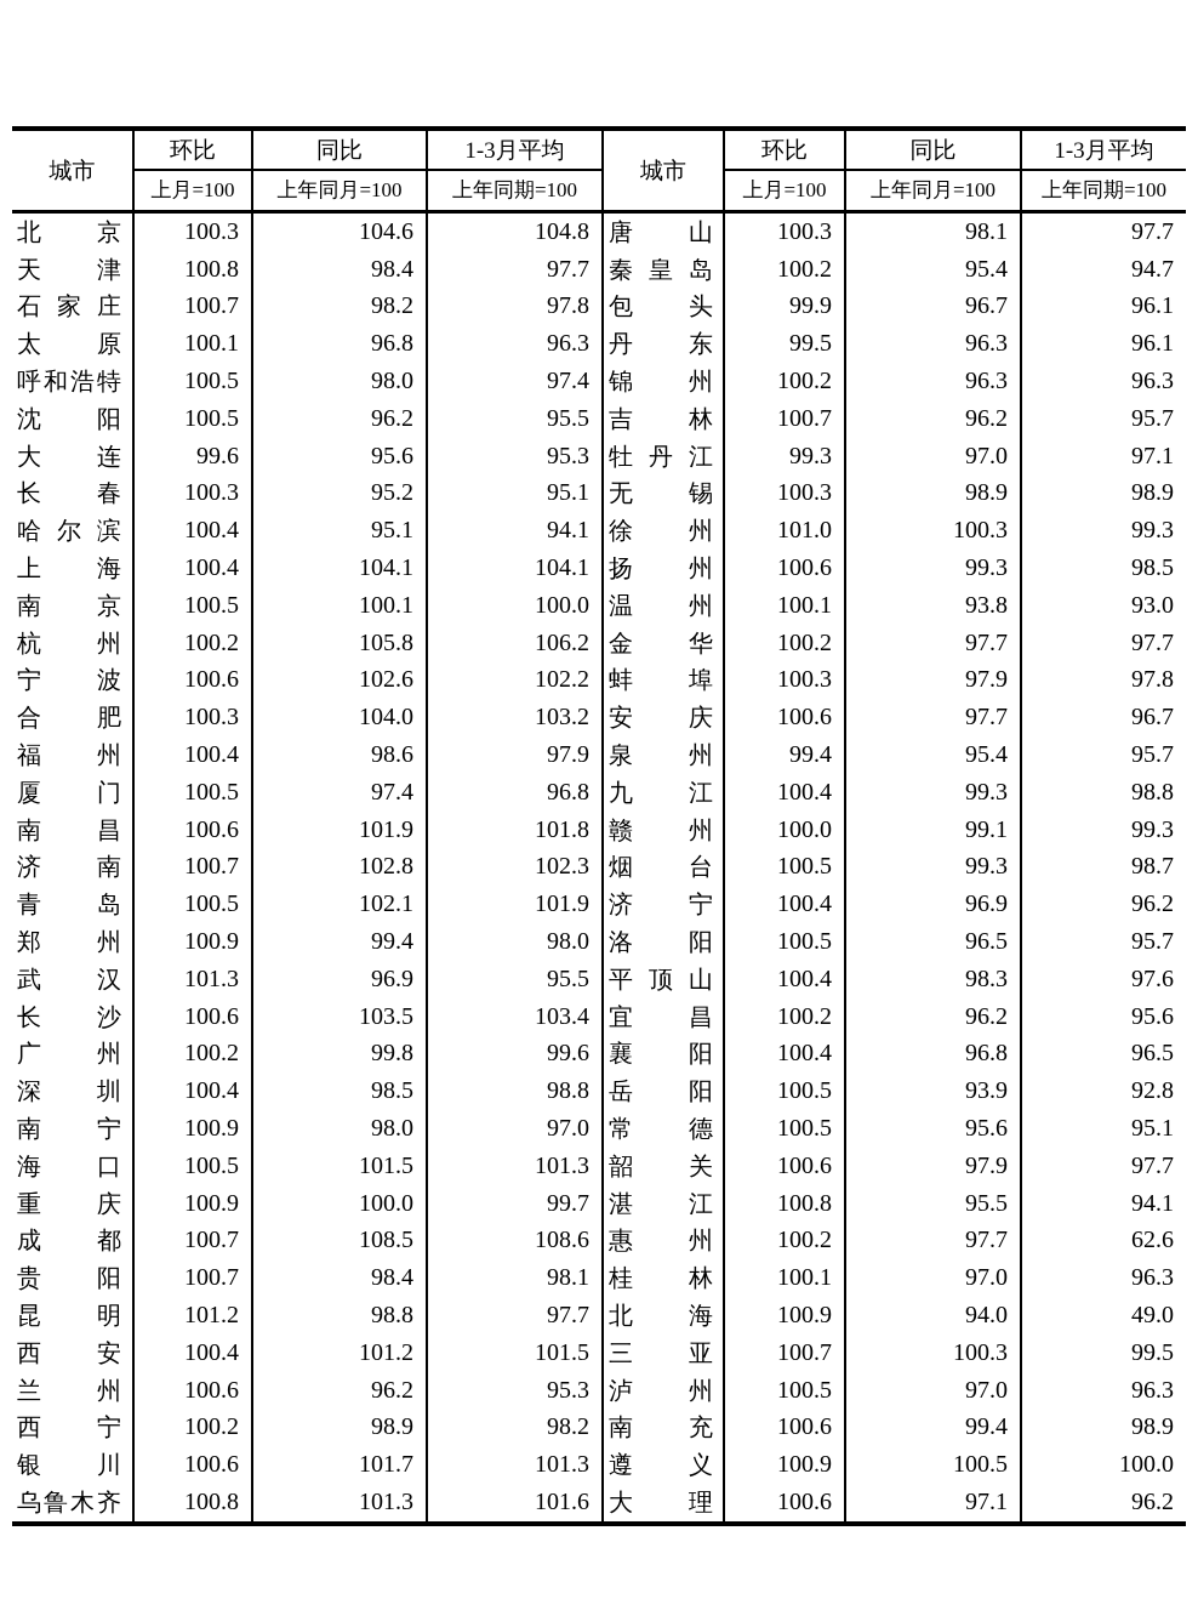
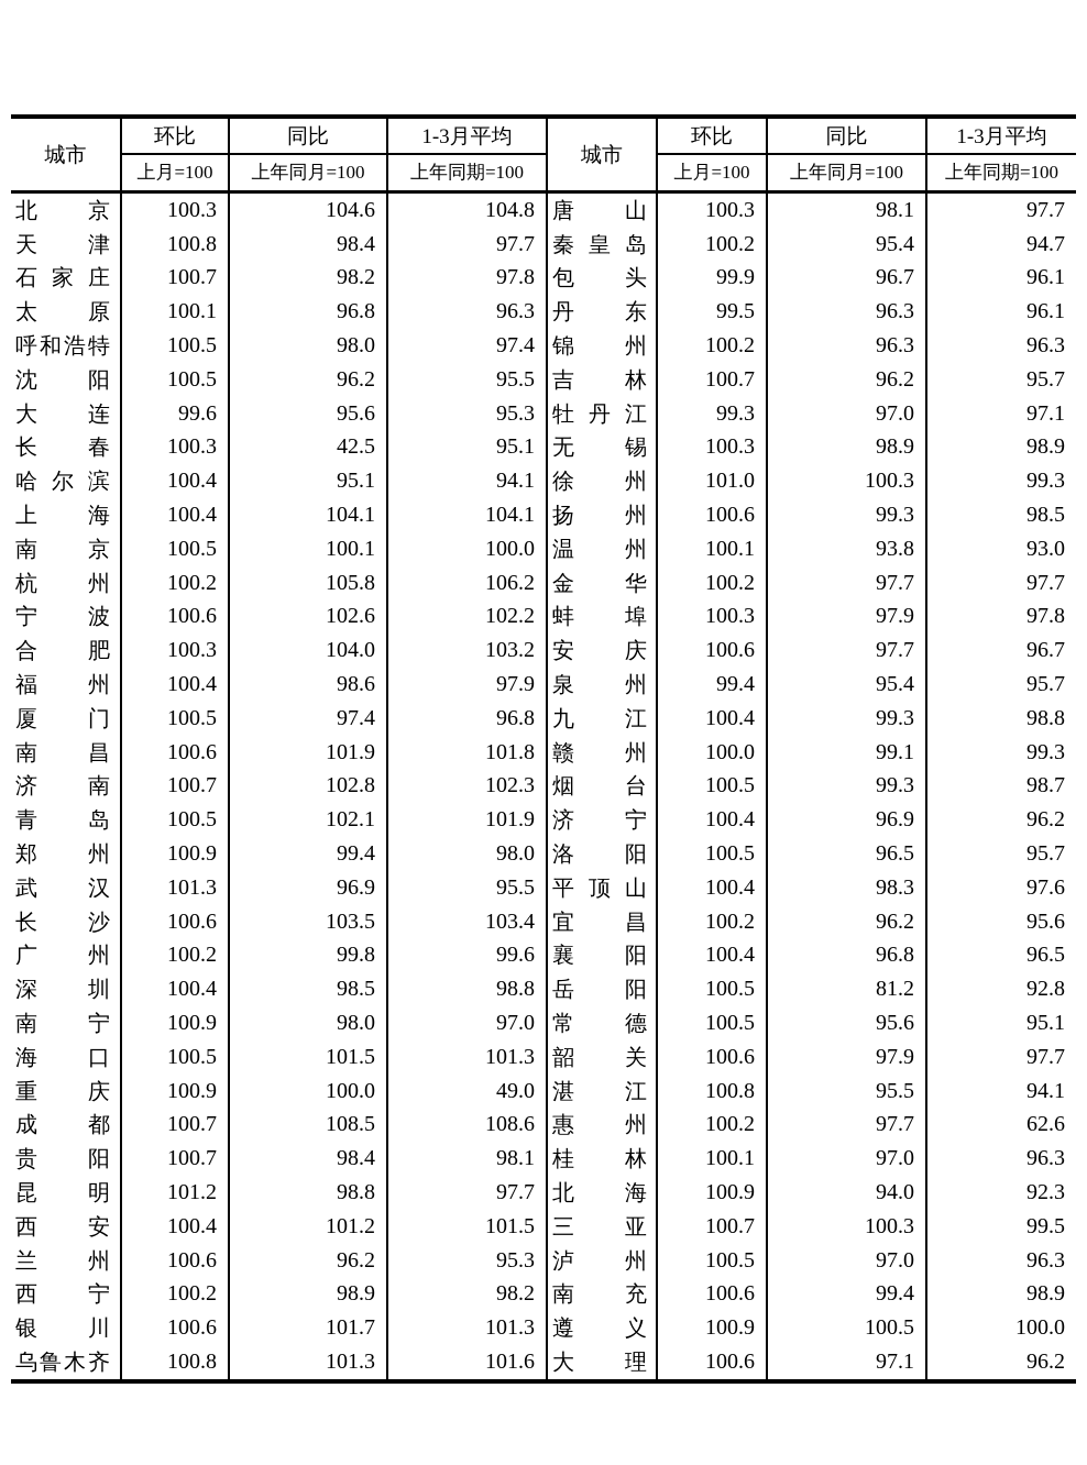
  城市	环比	同比	1-3月平均	城市	环比	同比	1-3月平均
  上月=100	上年同月=100	上年同期=100	上月=100	上年同月=100	上年同期=100
  北 京	100.3	104.6	104.8	唐 山	100.3	98.1	97.7
  天 津	100.8	98.4	97.7	秦 皇 岛	100.2	95.4	94.7
  石 家 庄	100.7	98.2	97.8	包 头	99.9	96.7	96.1
  太 原	100.1	96.8	96.3	丹 东	99.5	96.3	96.1
  呼和浩特	100.5	98.0	97.4	锦 州	100.2	96.3	96.3
  沈 阳	100.5	96.2	95.5	吉 林	100.7	96.2	95.7
  大 连	99.6	95.6	95.3	牡 丹 江	99.3	97.0	97.1
- 长 春	100.3	95.2	95.1	无 锡	100.3	98.9	98.9
+ 长 春	100.3	42.5	95.1	无 锡	100.3	98.9	98.9
  哈 尔 滨	100.4	95.1	94.1	徐 州	101.0	100.3	99.3
  上 海	100.4	104.1	104.1	扬 州	100.6	99.3	98.5
  南 京	100.5	100.1	100.0	温 州	100.1	93.8	93.0
  杭 州	100.2	105.8	106.2	金 华	100.2	97.7	97.7
  宁 波	100.6	102.6	102.2	蚌 埠	100.3	97.9	97.8
  合 肥	100.3	104.0	103.2	安 庆	100.6	97.7	96.7
  福 州	100.4	98.6	97.9	泉 州	99.4	95.4	95.7
  厦 门	100.5	97.4	96.8	九 江	100.4	99.3	98.8
  南 昌	100.6	101.9	101.8	赣 州	100.0	99.1	99.3
  济 南	100.7	102.8	102.3	烟 台	100.5	99.3	98.7
  青 岛	100.5	102.1	101.9	济 宁	100.4	96.9	96.2
  郑 州	100.9	99.4	98.0	洛 阳	100.5	96.5	95.7
  武 汉	101.3	96.9	95.5	平 顶 山	100.4	98.3	97.6
  长 沙	100.6	103.5	103.4	宜 昌	100.2	96.2	95.6
  广 州	100.2	99.8	99.6	襄 阳	100.4	96.8	96.5
- 深 圳	100.4	98.5	98.8	岳 阳	100.5	93.9	92.8
+ 深 圳	100.4	98.5	98.8	岳 阳	100.5	81.2	92.8
  南 宁	100.9	98.0	97.0	常 德	100.5	95.6	95.1
  海 口	100.5	101.5	101.3	韶 关	100.6	97.9	97.7
- 重 庆	100.9	100.0	99.7	湛 江	100.8	95.5	94.1
+ 重 庆	100.9	100.0	49.0	湛 江	100.8	95.5	94.1
  成 都	100.7	108.5	108.6	惠 州	100.2	97.7	62.6
  贵 阳	100.7	98.4	98.1	桂 林	100.1	97.0	96.3
- 昆 明	101.2	98.8	97.7	北 海	100.9	94.0	49.0
+ 昆 明	101.2	98.8	97.7	北 海	100.9	94.0	92.3
  西 安	100.4	101.2	101.5	三 亚	100.7	100.3	99.5
  兰 州	100.6	96.2	95.3	泸 州	100.5	97.0	96.3
  西 宁	100.2	98.9	98.2	南 充	100.6	99.4	98.9
  银 川	100.6	101.7	101.3	遵 义	100.9	100.5	100.0
  乌鲁木齐	100.8	101.3	101.6	大 理	100.6	97.1	96.2
